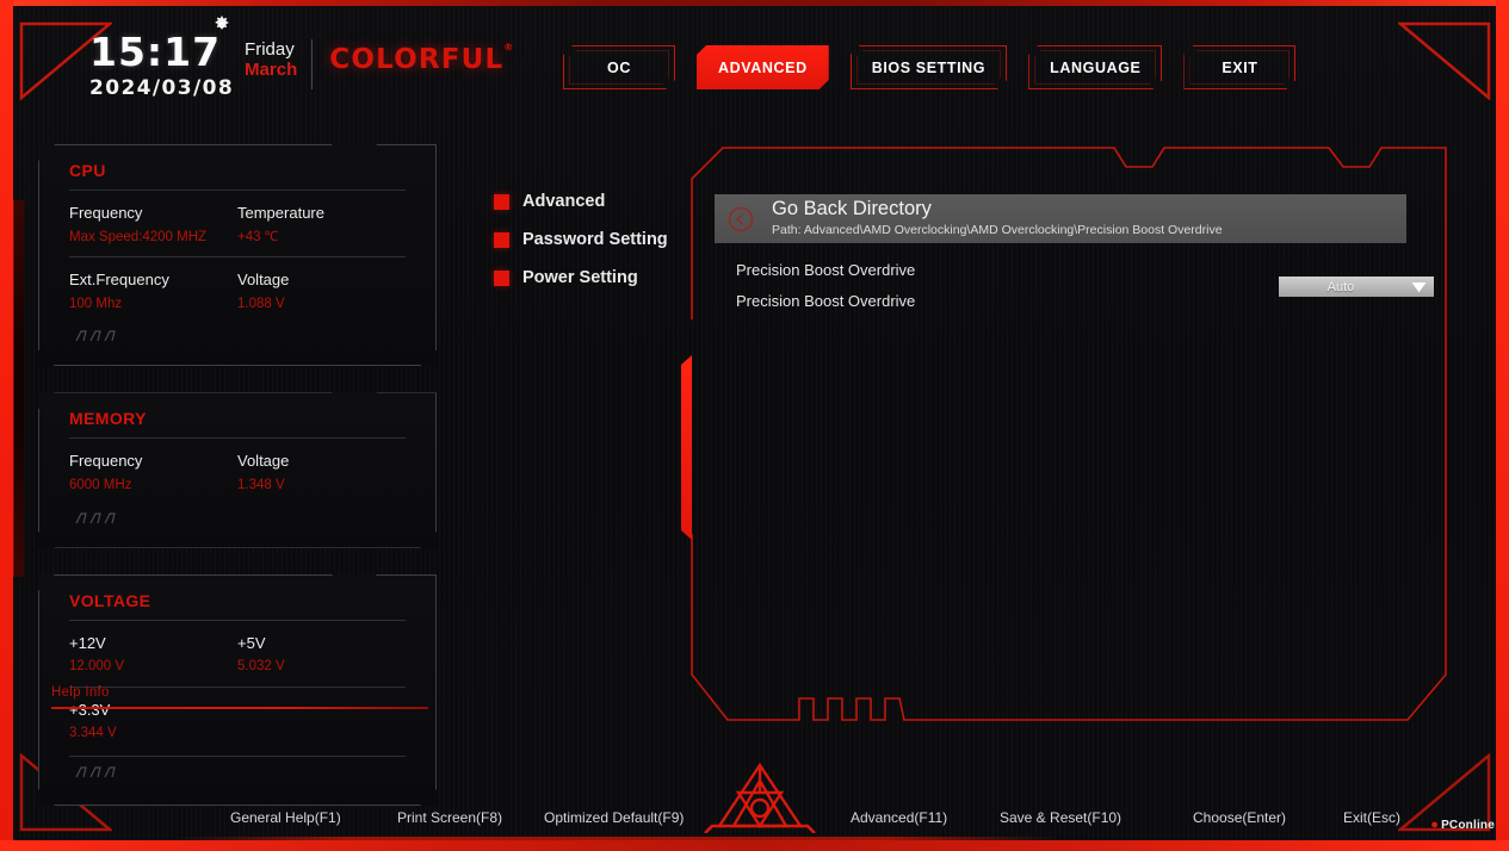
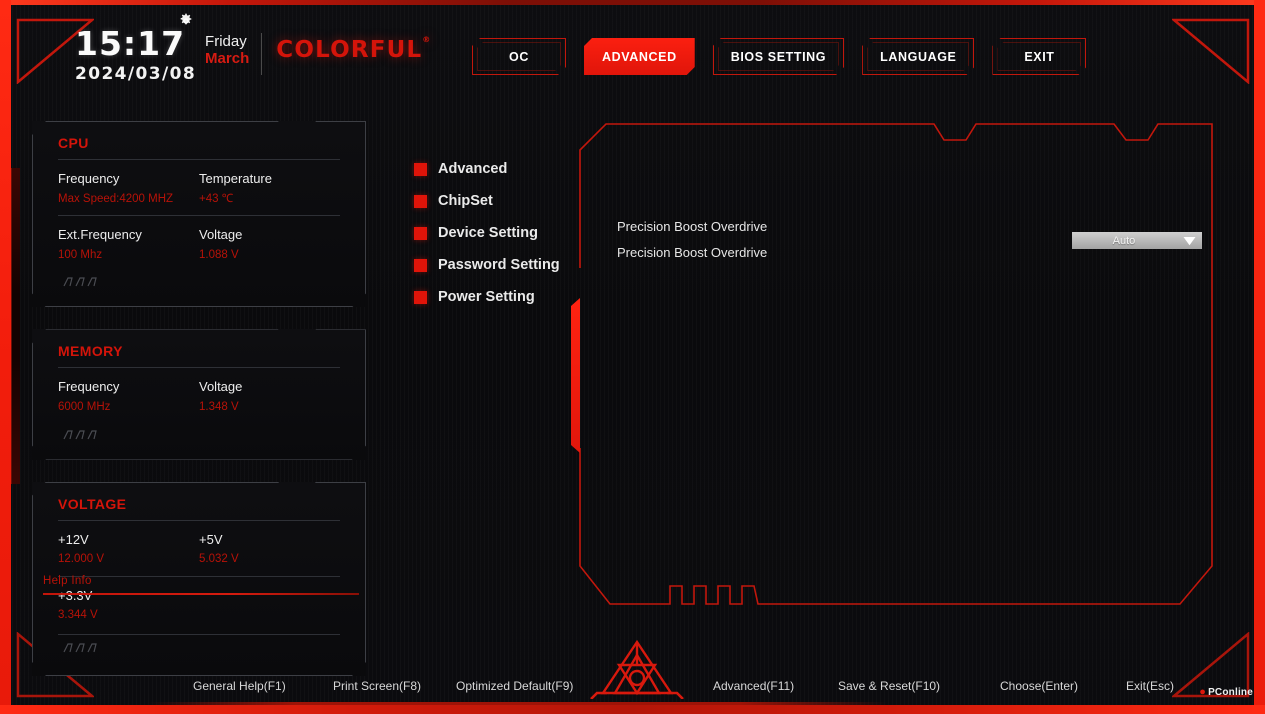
  15:17
  2024/03/08
  Friday
  March
  COLORFUL
  ®
  OC
  ADVANCED
  BIOS SETTING
  LANGUAGE
  EXIT
  CPU
  Frequency
  Max Speed:4200 MHZ
  Temperature
  +43 ℃
  Ext.Frequency
  100 Mhz
  Voltage
  1.088 V
  MEMORY
  Frequency
  6000 MHz
  Voltage
  1.348 V
  VOLTAGE
  +12V
  12.000 V
  +5V
  5.032 V
  +3.3V
  3.344 V
  Help Info
  Advanced
+ ChipSet
+ Device Setting
  Password Setting
  Power Setting
- Go Back Directory
- Path: Advanced\AMD Overclocking\AMD Overclocking\Precision Boost Overdrive
  Precision Boost Overdrive
  Precision Boost Overdrive
  Auto
  General Help(F1)
  Print Screen(F8)
  Optimized Default(F9)
  Advanced(F11)
  Save & Reset(F10)
  Choose(Enter)
  Exit(Esc)
  ●
  PConline
